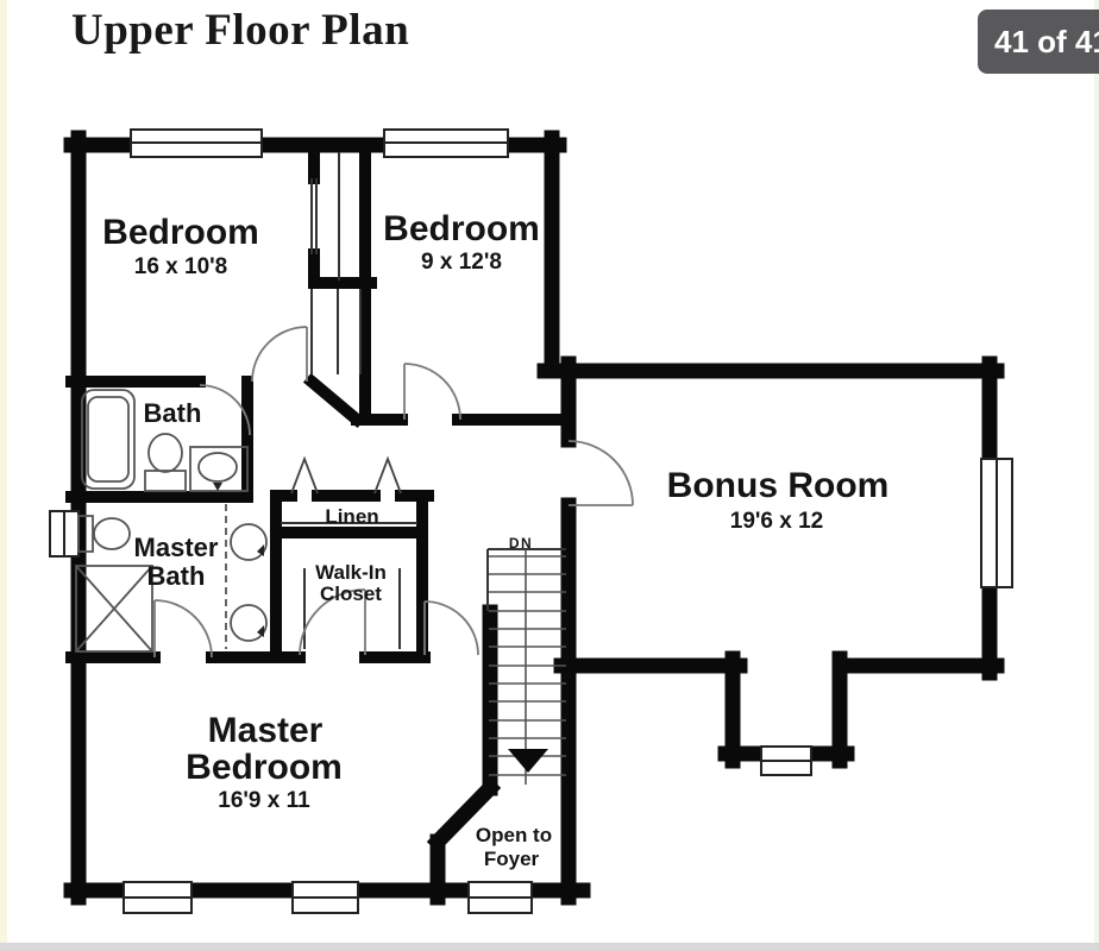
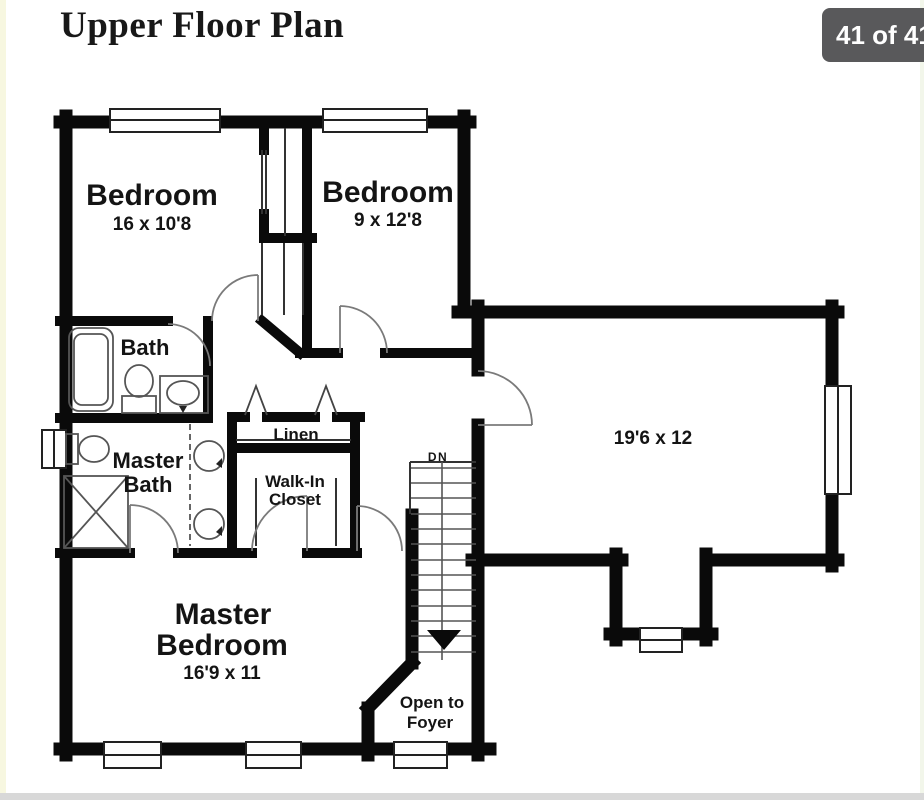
  Bedroom
  16 x 10'8
  Bedroom
  9 x 12'8
  Bath
  Master
  Bath
  Linen
  Walk-In
  Closet
- Bonus Room
  19'6 x 12
  Master
  Bedroom
  16'9 x 11
  DN
  Open to
  Foyer
  Upper Floor Plan
  41 of 4
